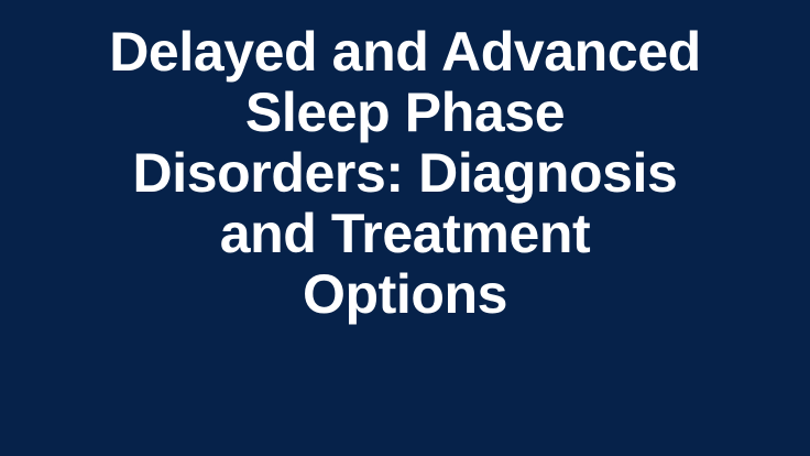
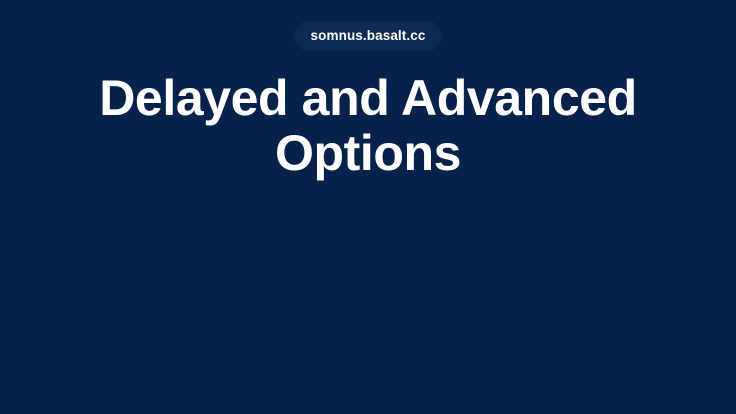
+ somnus.basalt.cc
  Delayed and Advanced
- Sleep Phase
- Disorders: Diagnosis
- and Treatment
  Options
